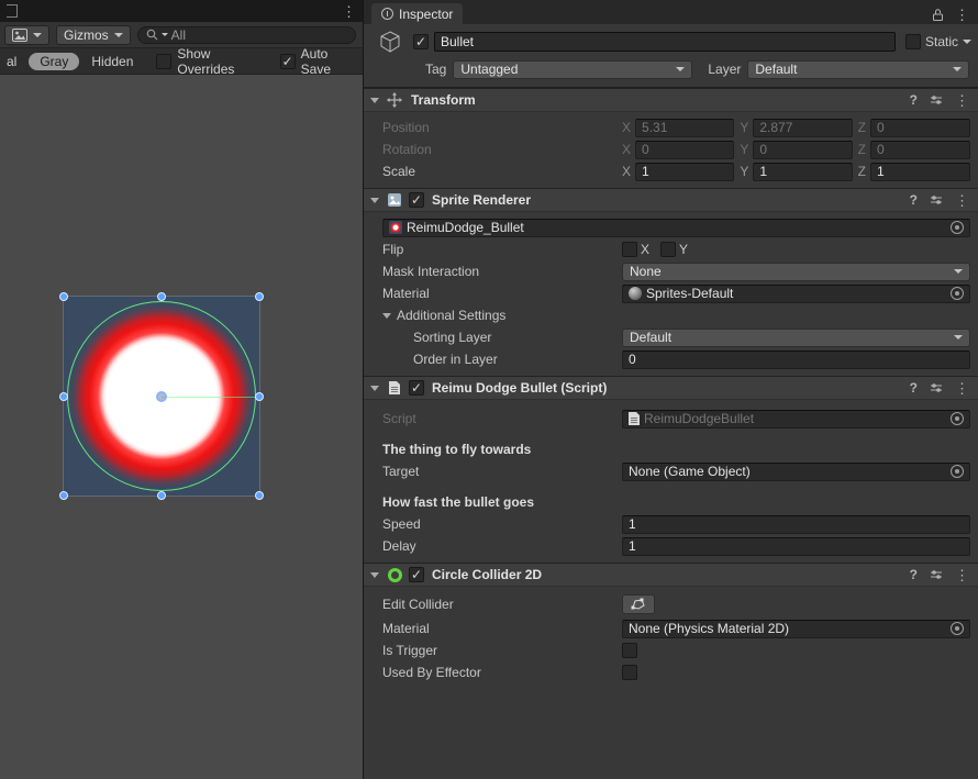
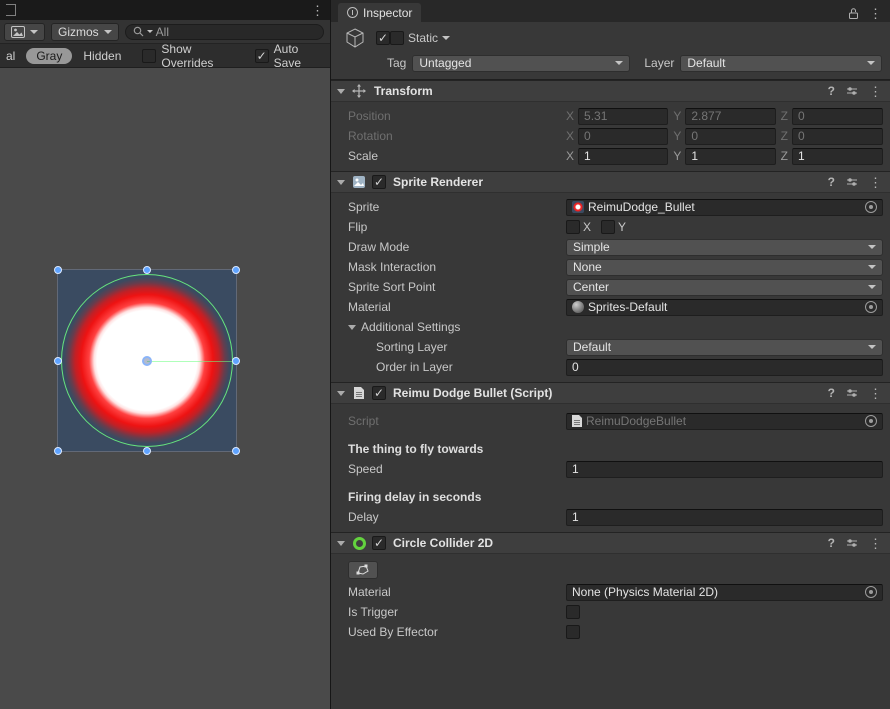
  ⋮
  Gizmos
  All
  al
  Gray
  Hidden
  Show Overrides
  ✓
  Auto Save
  Inspector
  ⋮
  ✓
- Bullet
  Static
  Tag
  Untagged
  Layer
  Default
  Transform
  ?
  ⋮
  Position
  X
  5.31
  Y
  2.877
  Z
  0
  Rotation
  X
  0
  Y
  0
  Z
  0
  Scale
  X
  1
  Y
  1
  Z
  1
  ✓
  Sprite Renderer
  ?
  ⋮
+ Sprite
  ReimuDodge_Bullet
  Flip
  X
  Y
+ Draw Mode
+ Simple
  Mask Interaction
  None
+ Sprite Sort Point
+ Center
  Material
  Sprites-Default
  Additional Settings
  Sorting Layer
  Default
  Order in Layer
  0
  ✓
  Reimu Dodge Bullet (Script)
  ?
  ⋮
  Script
  ReimuDodgeBullet
  The thing to fly towards
- Target
- None (Game Object)
- How fast the bullet goes
  Speed
  1
+ Firing delay in seconds
  Delay
  1
  ✓
  Circle Collider 2D
  ?
  ⋮
- Edit Collider
  Material
  None (Physics Material 2D)
  Is Trigger
  Used By Effector
